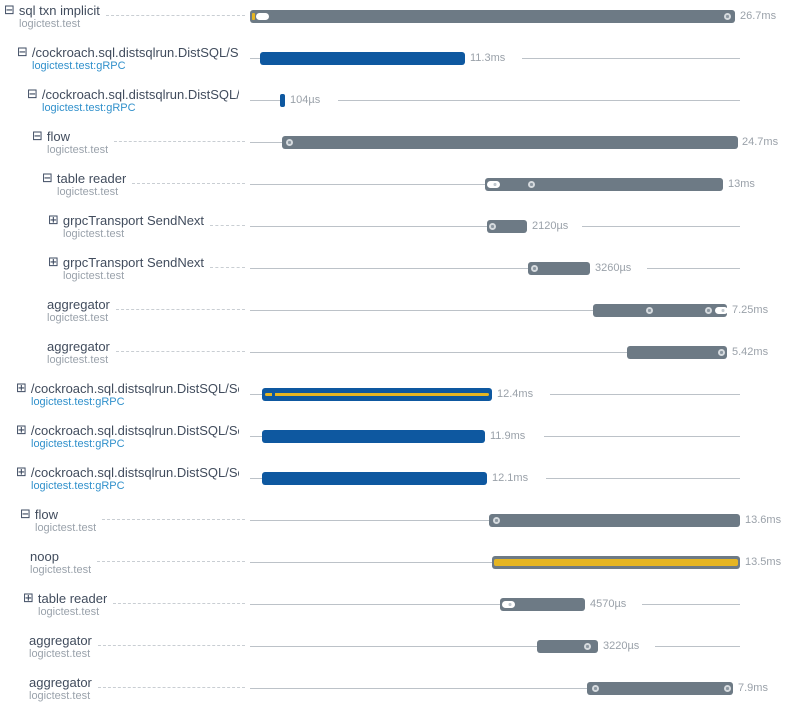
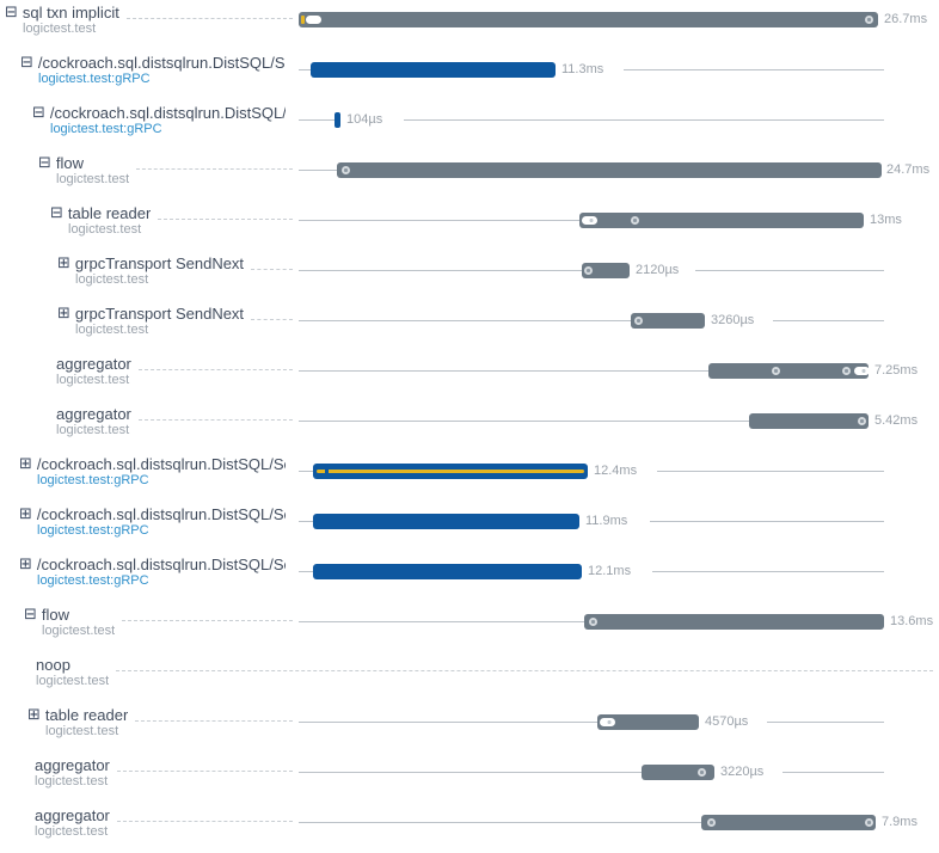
  ⊟
  sql txn implicit
  logictest.test
  26.7ms
  ⊟
  /cockroach.sql.distsqlrun.DistSQL/S
  logictest.test:gRPC
  11.3ms
  ⊟
  /cockroach.sql.distsqlrun.DistSQL/
  logictest.test:gRPC
  104µs
  ⊟
  flow
  logictest.test
  24.7ms
  ⊟
  table reader
  logictest.test
  13ms
  ⊞
  grpcTransport SendNext
  logictest.test
  2120µs
  ⊞
  grpcTransport SendNext
  logictest.test
  3260µs
  aggregator
  logictest.test
  7.25ms
  aggregator
  logictest.test
  5.42ms
  ⊞
  /cockroach.sql.distsqlrun.DistSQL/S
  logictest.test:gRPC
  12.4ms
  ⊞
  /cockroach.sql.distsqlrun.DistSQL/S
  logictest.test:gRPC
  11.9ms
  ⊞
  /cockroach.sql.distsqlrun.DistSQL/S
  logictest.test:gRPC
  12.1ms
  ⊟
  flow
  logictest.test
  13.6ms
  noop
  logictest.test
- 13.5ms
  ⊞
  table reader
  logictest.test
  4570µs
  aggregator
  logictest.test
  3220µs
  aggregator
  logictest.test
  7.9ms
